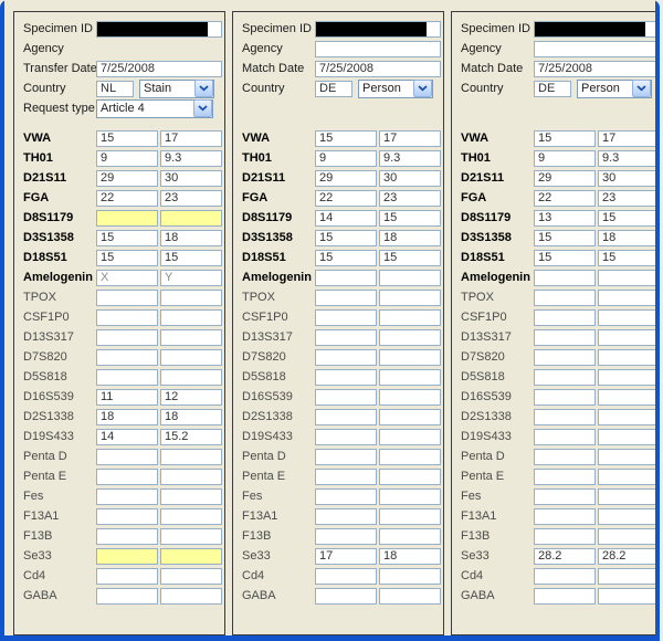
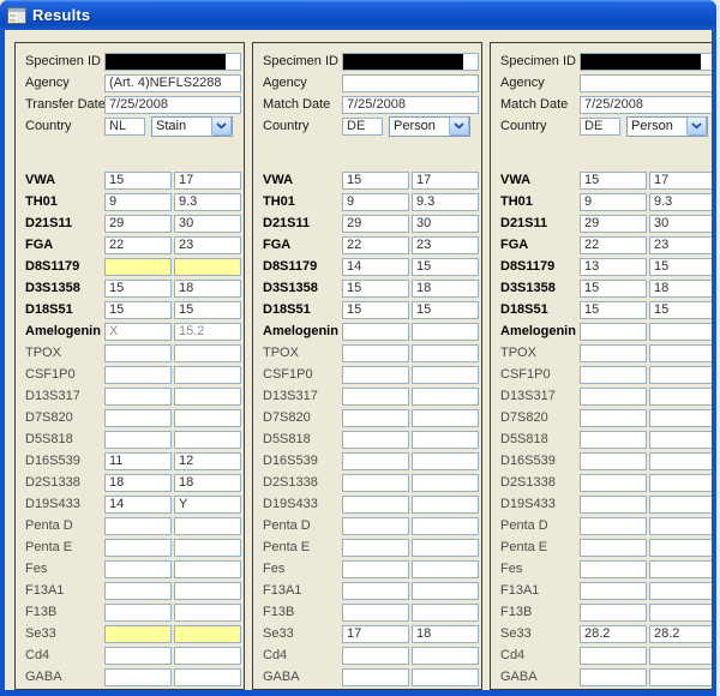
+ Results
  Specimen ID
  Agency
+ (Art. 4)NEFLS2288
  Transfer Date
  7/25/2008
  Country
  NL
  Stain
- Request type
- Article 4
  VWA
  15
  17
  TH01
  9
  9.3
  D21S11
  29
  30
  FGA
  22
  23
  D8S1179
  D3S1358
  15
  18
  D18S51
  15
  15
  Amelogenin
  X
- Y
+ 15.2
  TPOX
  CSF1P0
  D13S317
  D7S820
  D5S818
  D16S539
  11
  12
  D2S1338
  18
  18
  D19S433
  14
- 15.2
+ Y
  Penta D
  Penta E
  Fes
  F13A1
  F13B
  Se33
  Cd4
  GABA
  Specimen ID
  Agency
  Match Date
  7/25/2008
  Country
  DE
  Person
  VWA
  15
  17
  TH01
  9
  9.3
  D21S11
  29
  30
  FGA
  22
  23
  D8S1179
  14
  15
  D3S1358
  15
  18
  D18S51
  15
  15
  Amelogenin
  TPOX
  CSF1P0
  D13S317
  D7S820
  D5S818
  D16S539
  D2S1338
  D19S433
  Penta D
  Penta E
  Fes
  F13A1
  F13B
  Se33
  17
  18
  Cd4
  GABA
  Specimen ID
  Agency
  Match Date
  7/25/2008
  Country
  DE
  Person
  VWA
  15
  17
  TH01
  9
  9.3
  D21S11
  29
  30
  FGA
  22
  23
  D8S1179
  13
  15
  D3S1358
  15
  18
  D18S51
  15
  15
  Amelogenin
  TPOX
  CSF1P0
  D13S317
  D7S820
  D5S818
  D16S539
  D2S1338
  D19S433
  Penta D
  Penta E
  Fes
  F13A1
  F13B
  Se33
  28.2
  28.2
  Cd4
  GABA
